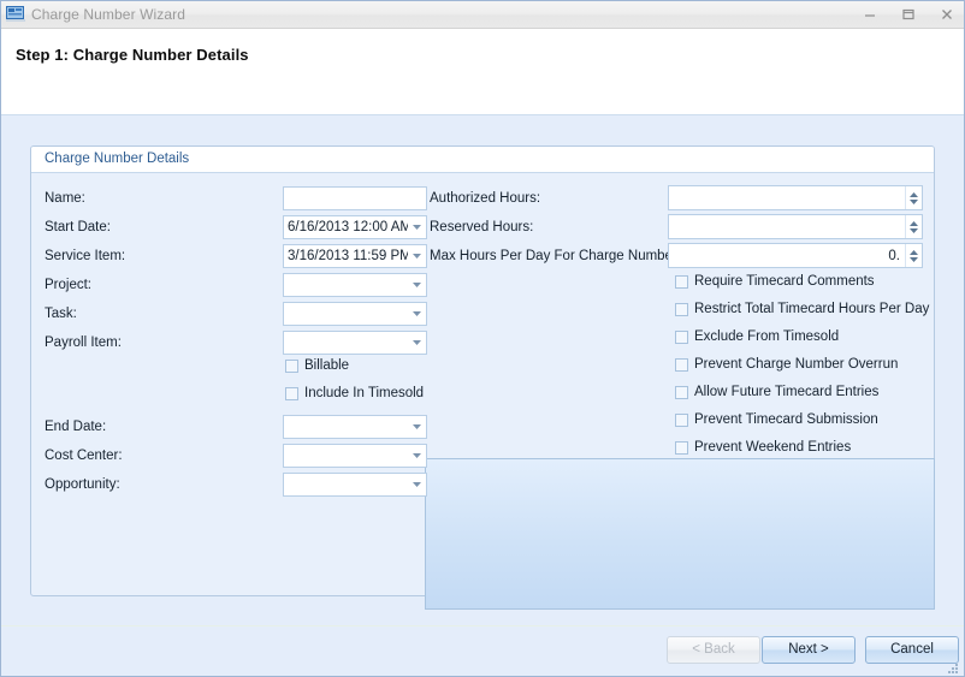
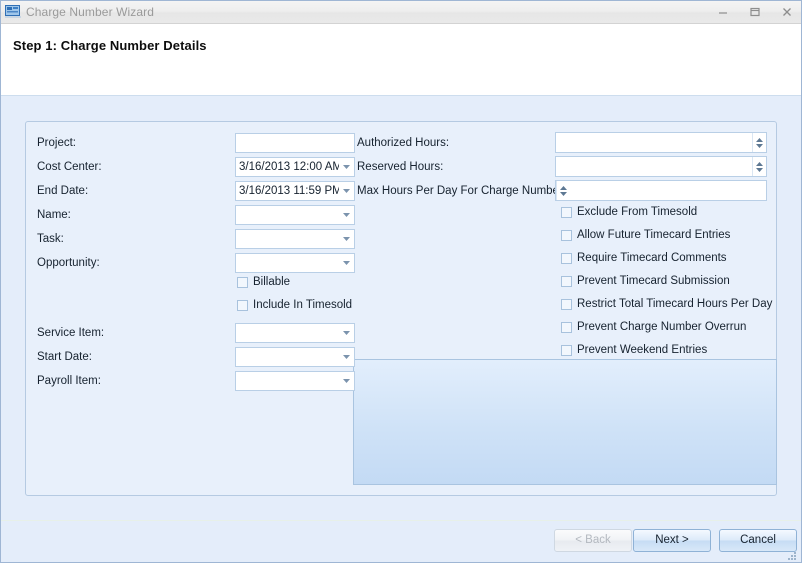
  Charge Number Wizard
  Step 1: Charge Number Details
- Charge Number Details
- Name:
+ Project:
- Start Date:
+ Cost Center:
- Service Item:
+ End Date:
- Project:
+ Name:
  Task:
- Payroll Item:
+ Opportunity:
- End Date:
+ Service Item:
- Cost Center:
+ Start Date:
- Opportunity:
+ Payroll Item:
- 6/16/2013 12:00 AM
+ 3/16/2013 12:00 AM
  3/16/2013 11:59 PM
  Billable
  Include In Timesold
  Authorized Hours:
  Reserved Hours:
  Max Hours Per Day For Charge Numb
- 0.
- Require Timecard Comments
+ Exclude From Timesold
- Restrict Total Timecard Hours Per Day
+ Allow Future Timecard Entries
- Exclude From Timesold
+ Require Timecard Comments
- Prevent Charge Number Overrun
+ Prevent Timecard Submission
- Allow Future Timecard Entries
+ Restrict Total Timecard Hours Per Day
- Prevent Timecard Submission
+ Prevent Charge Number Overrun
  Prevent Weekend Entries
  < Back
  Next >
  Cancel
